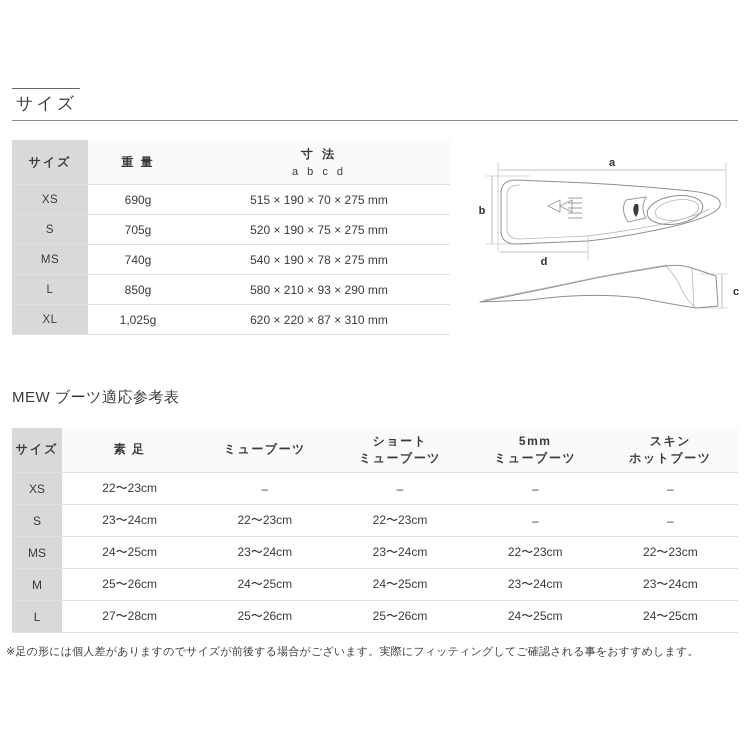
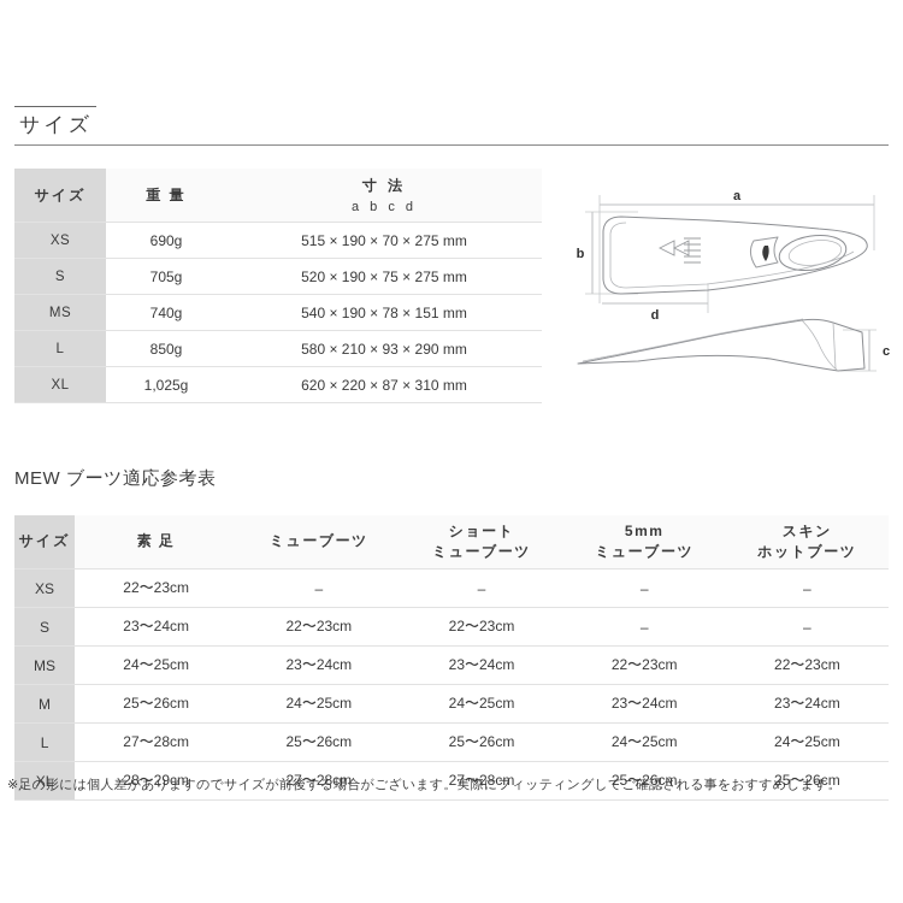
  サイズ
  サイズ	重 量	寸 法 a b c d
  XS	690g	515 × 190 × 70 × 275 mm
  S	705g	520 × 190 × 75 × 275 mm
- MS	740g	540 × 190 × 78 × 275 mm
+ MS	740g	540 × 190 × 78 × 151 mm
  L	850g	580 × 210 × 93 × 290 mm
  XL	1,025g	620 × 220 × 87 × 310 mm
  a
  b
  c
  d
  MEW ブーツ適応参考表
  サイズ	素 足	ミューブーツ	ショート ミューブーツ	5mm ミューブーツ	スキン ホットブーツ
  XS	22〜23cm	–	–	–	–
  S	23〜24cm	22〜23cm	22〜23cm	–	–
  MS	24〜25cm	23〜24cm	23〜24cm	22〜23cm	22〜23cm
  M	25〜26cm	24〜25cm	24〜25cm	23〜24cm	23〜24cm
  L	27〜28cm	25〜26cm	25〜26cm	24〜25cm	24〜25cm
+ XL	28〜29cm	27〜28cm	27〜28cm	25〜26cm	25〜26cm
  ※足の形には個人差がありますのでサイズが前後する場合がございます。実際にフィッティングしてご確認される事をおすすめします。
